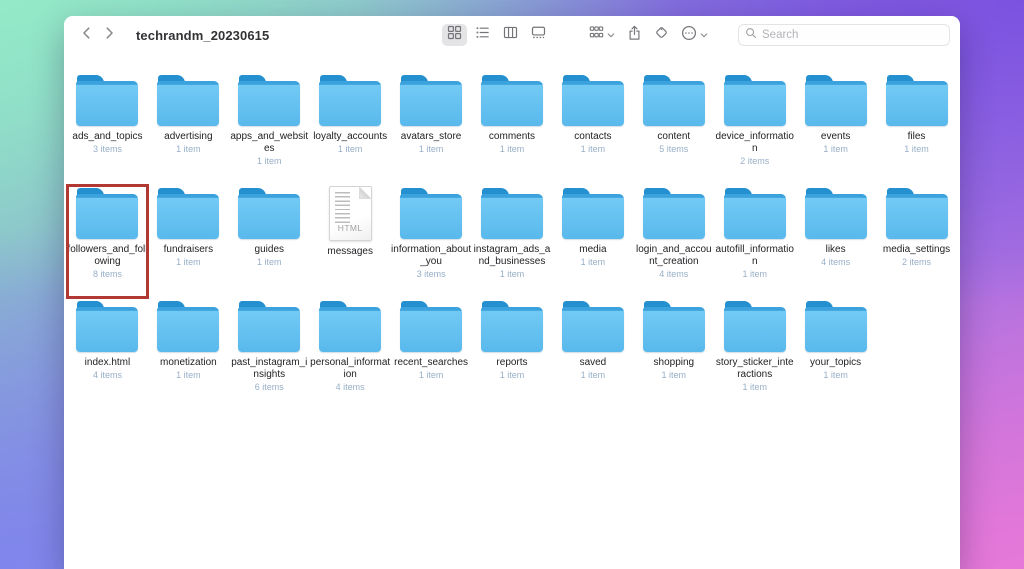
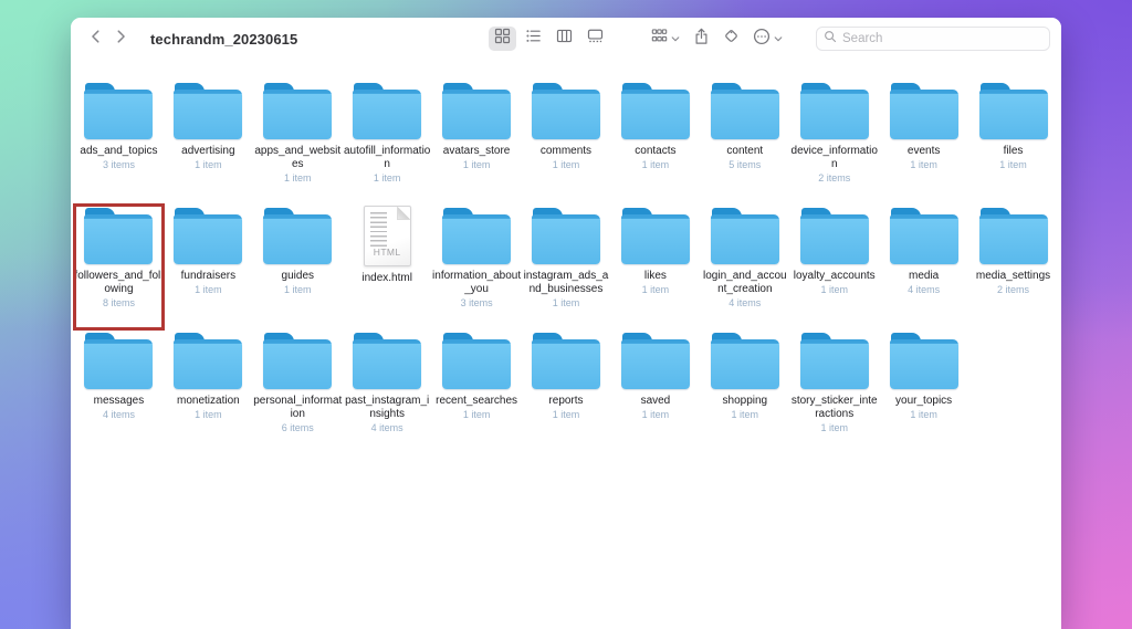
  techrandm_20230615
  Search
  ads_and_topics
  3 items
  advertising
  1 item
  apps_and_websites
  1 item
- loyalty_accounts
+ autofill_information
  1 item
  avatars_store
  1 item
  comments
  1 item
  contacts
  1 item
  content
  5 items
  device_information
  2 items
  events
  1 item
  files
  1 item
  followers_and_following
  8 items
  fundraisers
  1 item
  guides
  1 item
  HTML
- messages
+ index.html
  information_about_you
  3 items
  instagram_ads_and_businesses
  1 item
- media
+ likes
  1 item
  login_and_account_creation
  4 items
- autofill_information
+ loyalty_accounts
  1 item
- likes
+ media
  4 items
  media_settings
  2 items
- index.html
+ messages
  4 items
  monetization
  1 item
- past_instagram_insights
+ personal_information
  6 items
- personal_information
+ past_instagram_insights
  4 items
  recent_searches
  1 item
  reports
  1 item
  saved
  1 item
  shopping
  1 item
  story_sticker_interactions
  1 item
  your_topics
  1 item
